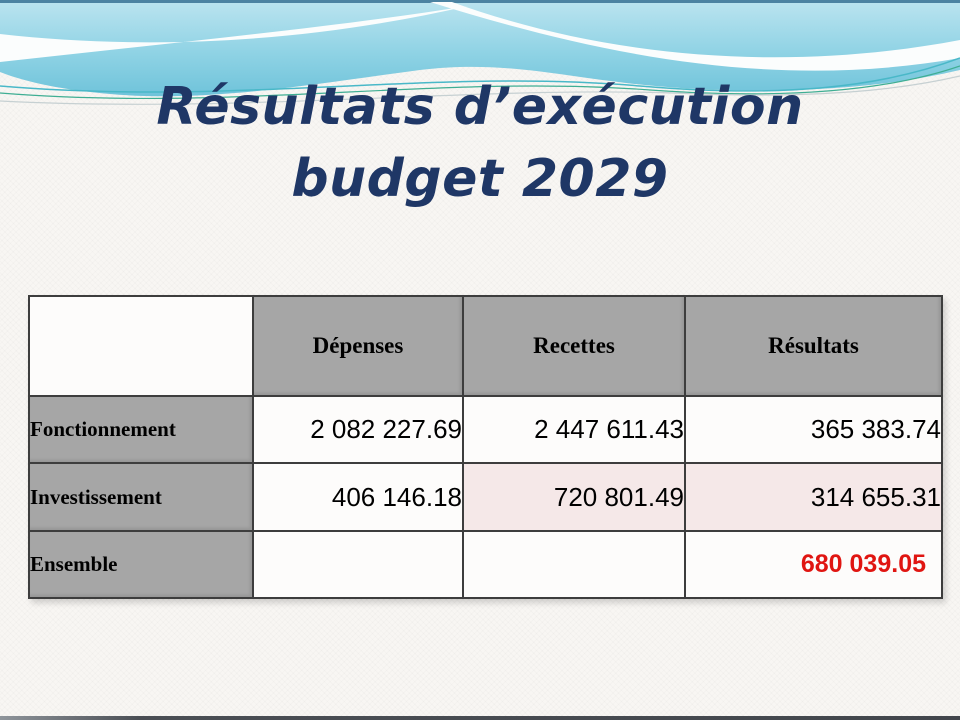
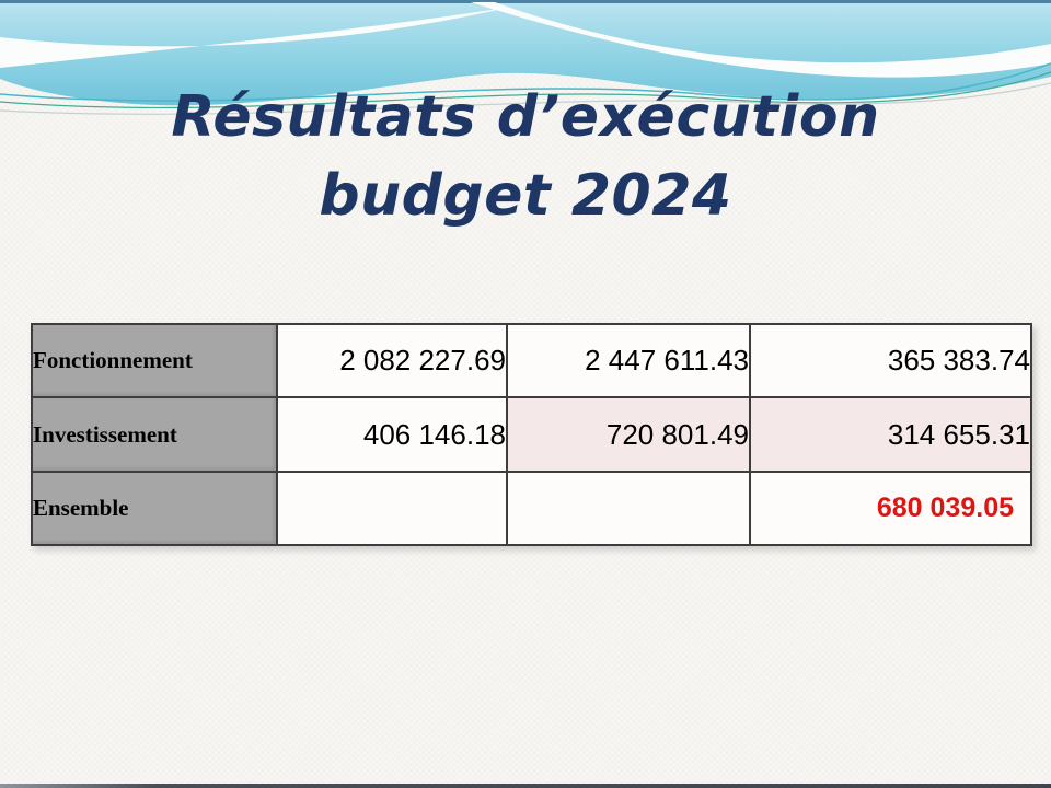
  Résultats d’exécution
- budget 2029
+ budget 2024
- 	Dépenses	Recettes	Résultats
  Fonctionnement	2 082 227.69	2 447 611.43	365 383.74
  Investissement	406 146.18	720 801.49	314 655.31
  Ensemble			680 039.05
